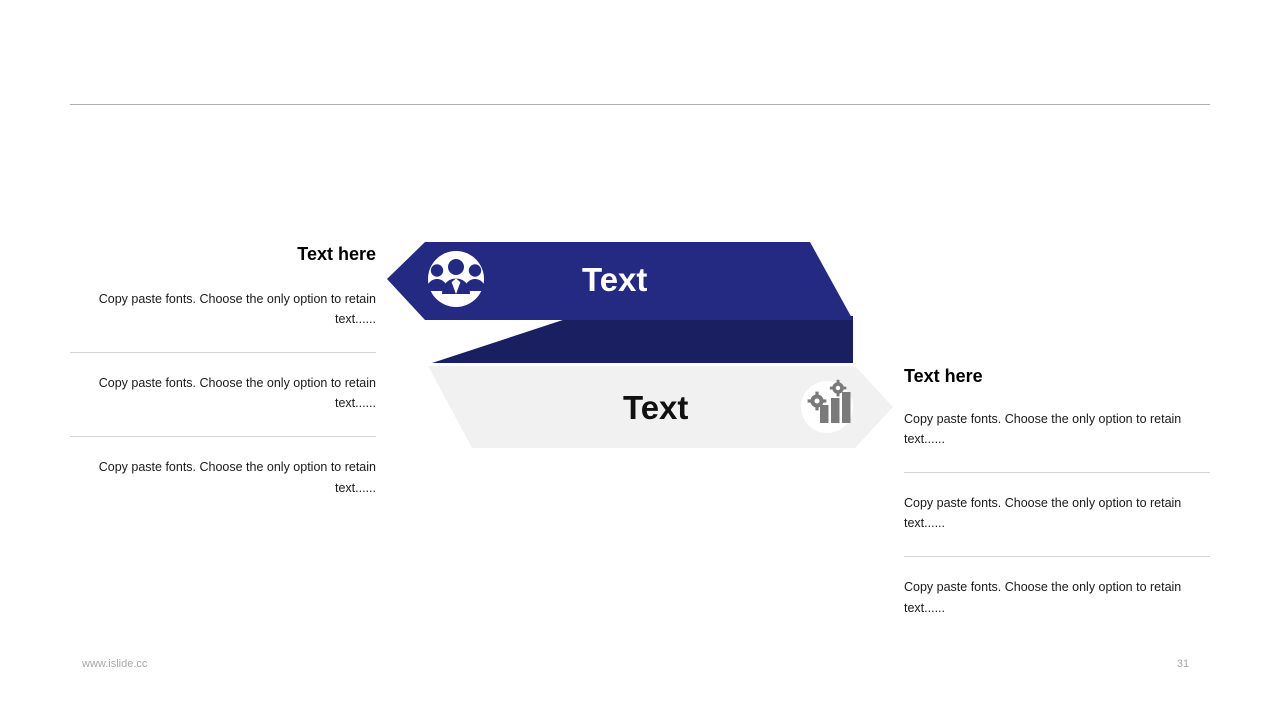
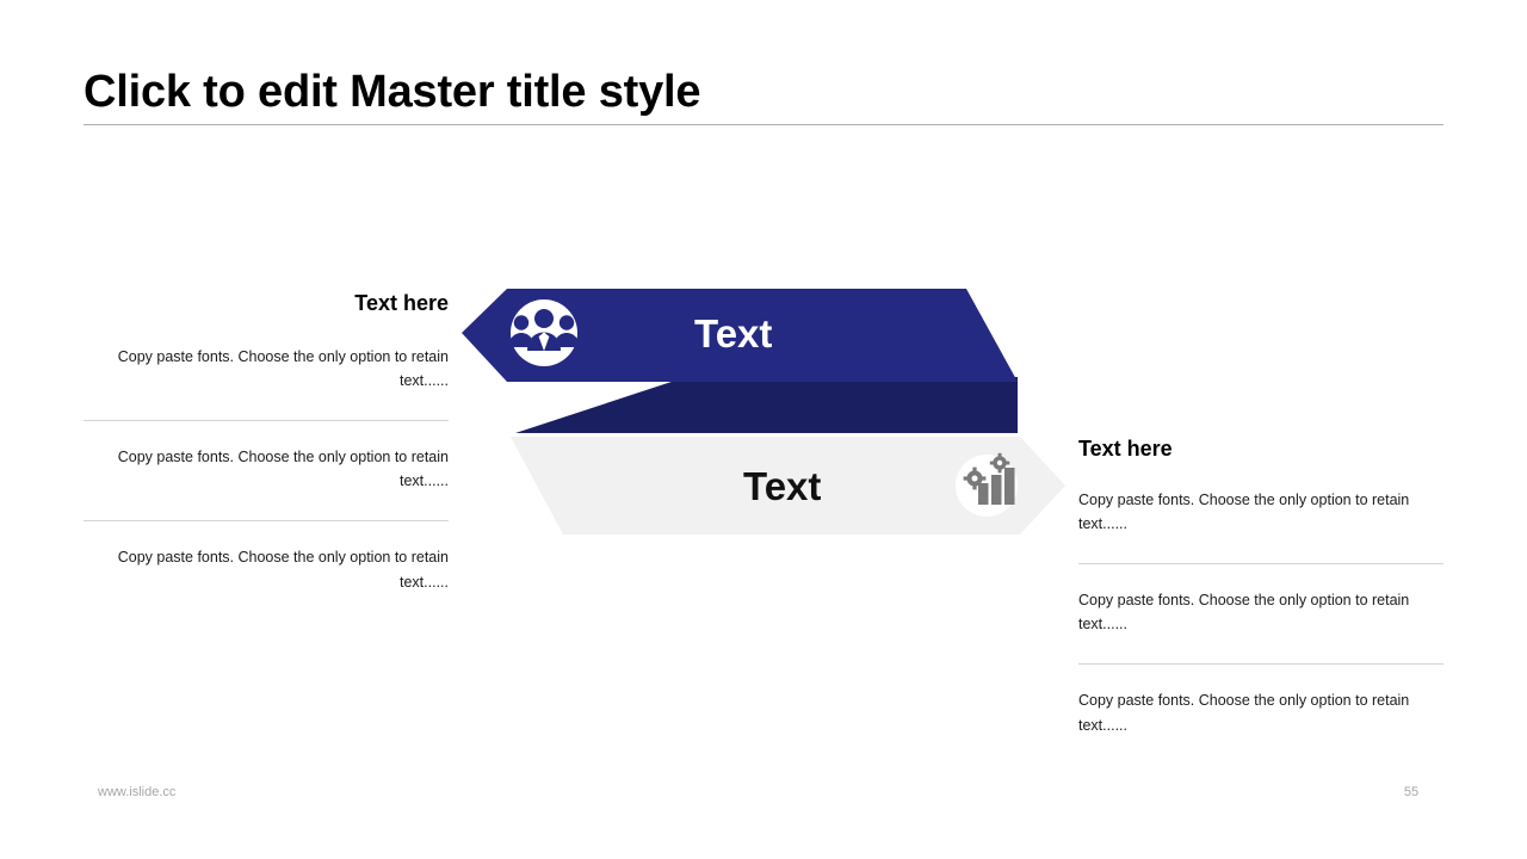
+ Click to edit Master title style
  Text here
  Copy paste fonts. Choose the only option to retain text......
  Copy paste fonts. Choose the only option to retain text......
  Copy paste fonts. Choose the only option to retain text......
  Text
  Text
  Text here
  Copy paste fonts. Choose the only option to retain text......
  Copy paste fonts. Choose the only option to retain text......
  Copy paste fonts. Choose the only option to retain text......
  www.islide.cc
- 31
+ 55
